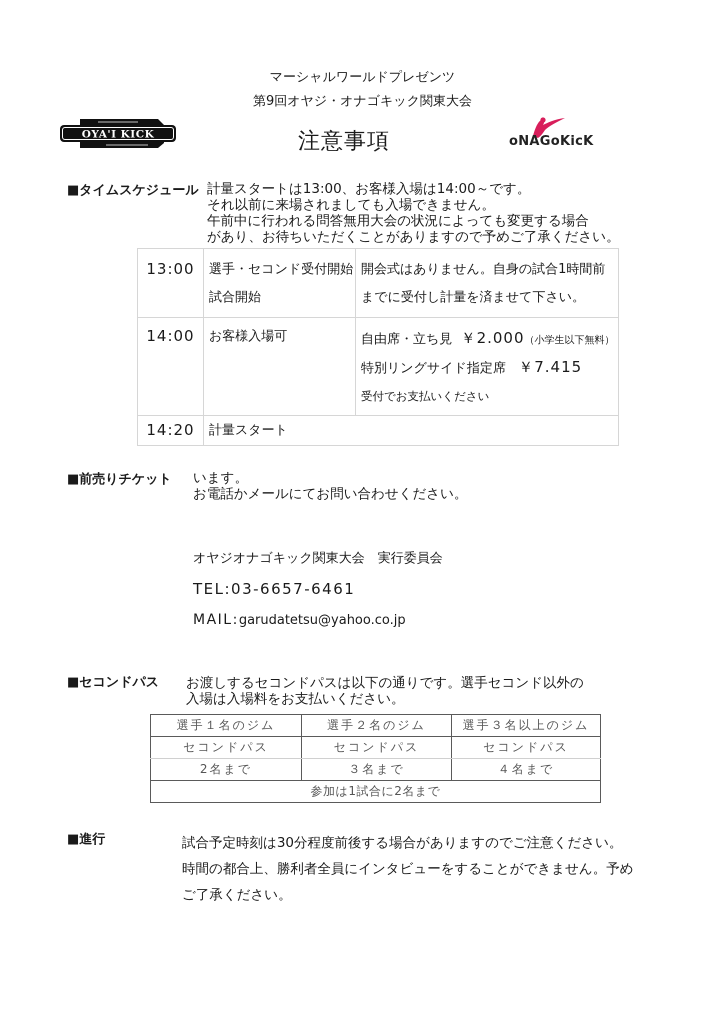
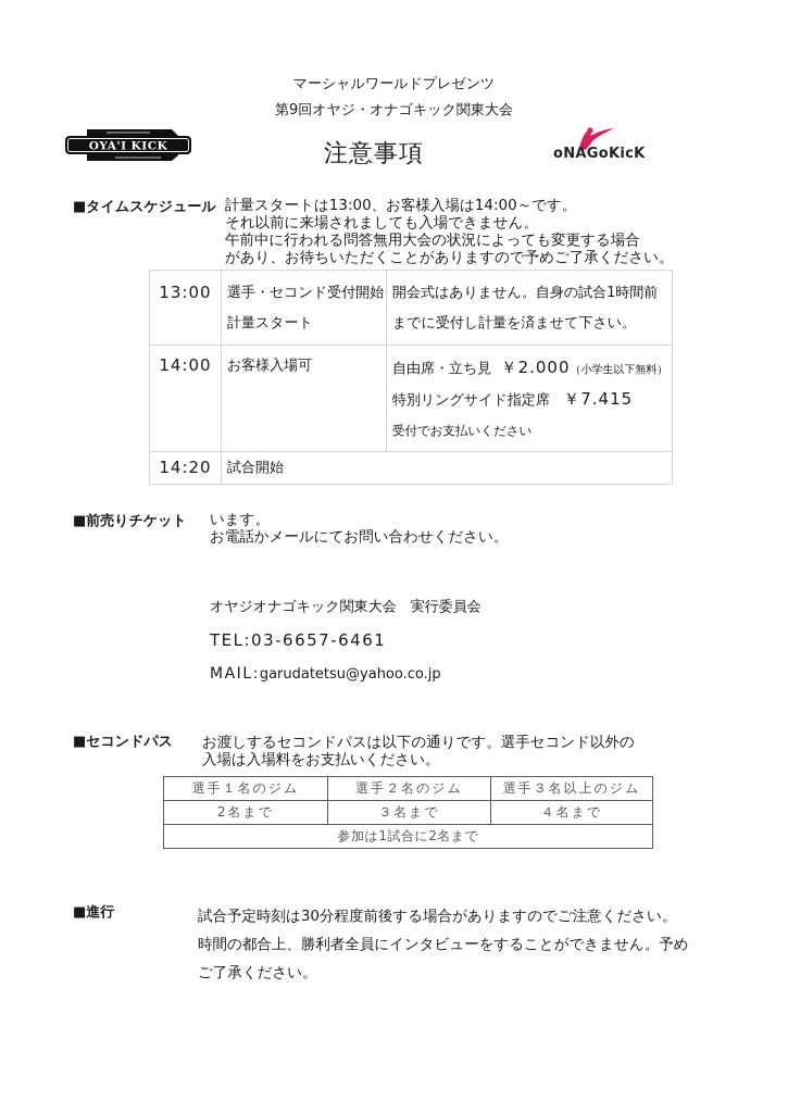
  マーシャルワールドプレゼンツ
  第9回オヤジ・オナゴキック関東大会
  OYA'I KICK
  注意事項
  oNAGoKicK
  ■タイムスケジュール
  計量スタートは13:00、お客様入場は14:00～です。
  それ以前に来場されましても入場できません。
  午前中に行われる問答無用大会の状況によっても変更する場合
  があり、お待ちいただくことがありますので予めご了承ください。
- 13:00	選手・セコンド受付開始 試合開始	開会式はありません。自身の試合1時間前 までに受付し計量を済ませて下さい。
+ 13:00	選手・セコンド受付開始 計量スタート	開会式はありません。自身の試合1時間前 までに受付し計量を済ませて下さい。
  14:00	お客様入場可	自由席・立ち見 ￥2.000（小学生以下無料） 特別リングサイド指定席 ￥7.415 受付でお支払いください
- 14:20	計量スタート
+ 14:20	試合開始
  ■前売りチケット
  います。
  お電話かメールにてお問い合わせください。
  オヤジオナゴキック関東大会 実行委員会
  TEL:03-6657-6461
  MAIL:garudatetsu@yahoo.co.jp
  ■セコンドパス
  お渡しするセコンドパスは以下の通りです。選手セコンド以外の
  入場は入場料をお支払いください。
  選手１名のジム	選手２名のジム	選手３名以上のジム
- セコンドパス	セコンドパス	セコンドパス
  2名まで	３名まで	４名まで
  参加は1試合に2名まで
  ■進行
  試合予定時刻は30分程度前後する場合がありますのでご注意ください。
  時間の都合上、勝利者全員にインタビューをすることができません。予め
  ご了承ください。
